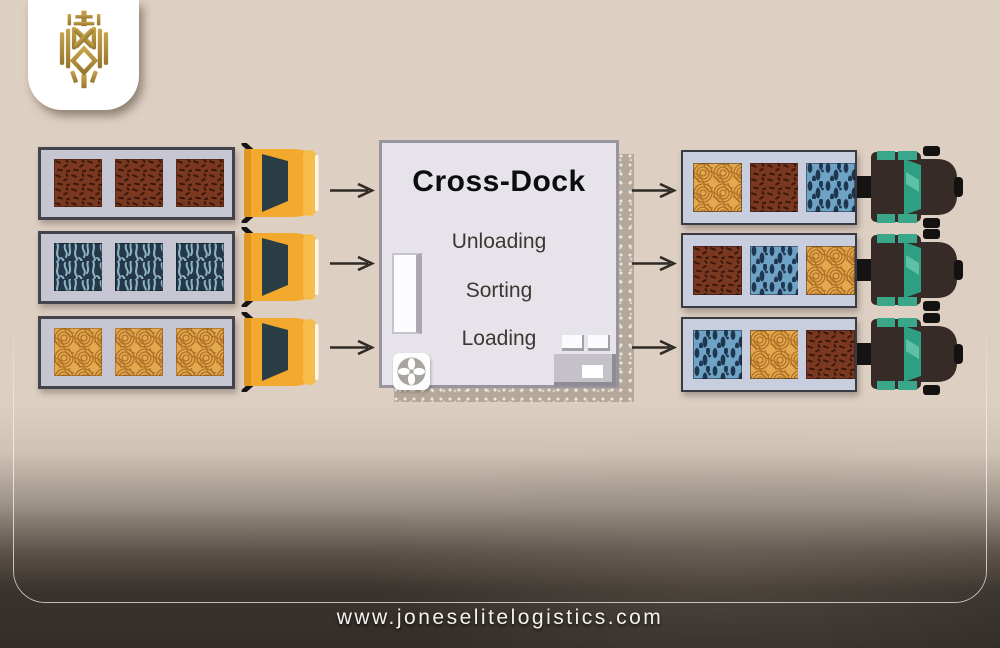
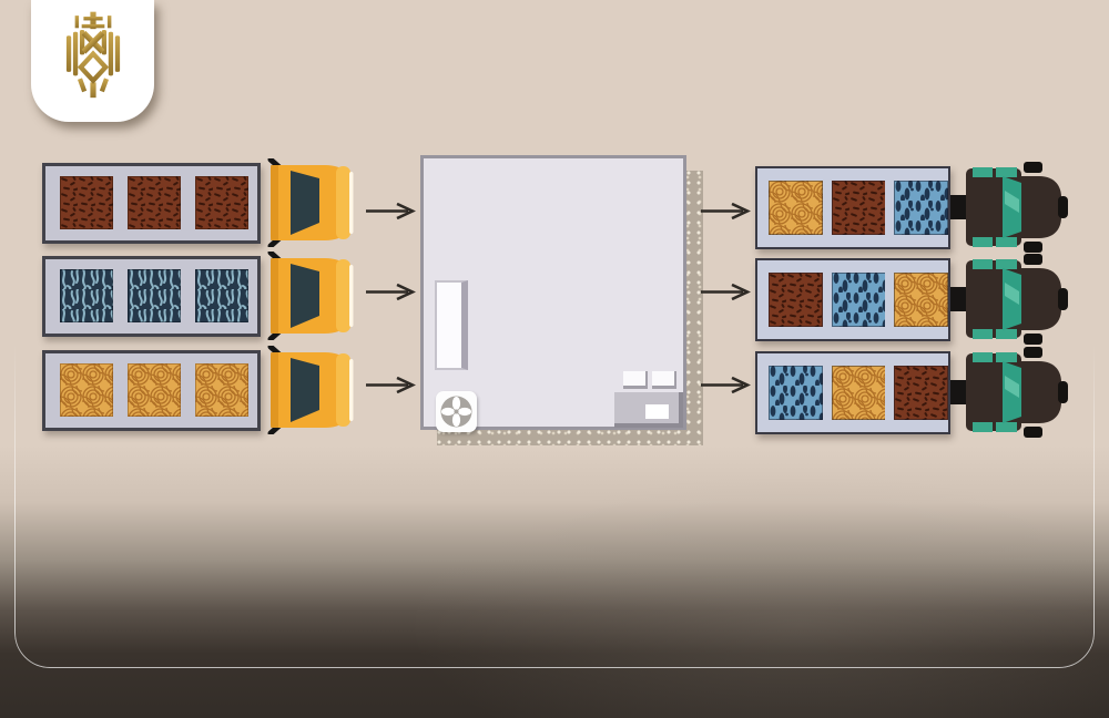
- Cross-Dock
- Unloading
- Sorting
- Loading
- www.joneselitelogistics.com
